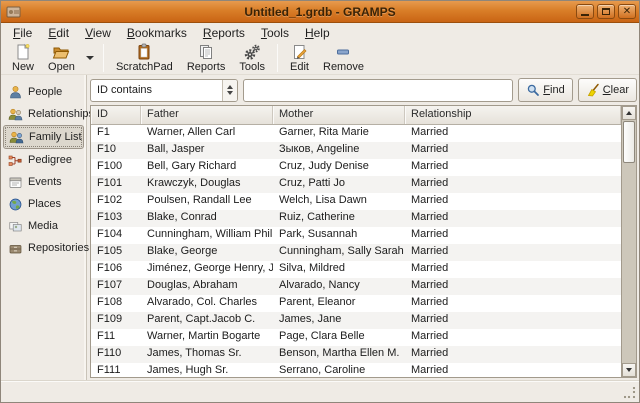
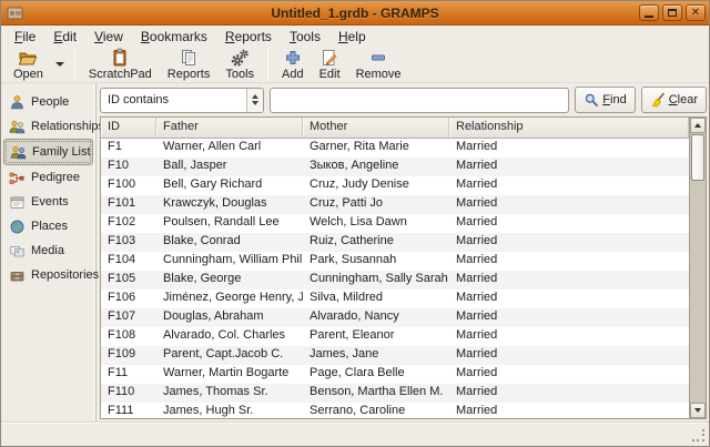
  Untitled_1.grdb - GRAMPS
  ✕
  File
  Edit
  View
  Bookmarks
  Reports
  Tools
  Help
- New
  Open
  ScratchPad
  Reports
  Tools
+ Add
  Edit
  Remove
  People
  Relationship
  Family List
  Pedigree
  Events
  Places
  Media
  Repositories
  ID contains
  Find
  Clear
  ID
  Father
  Mother
  Relationship
  F1
  Warner, Allen Carl
  Garner, Rita Marie
  Married
  F10
  Ball, Jasper
  Зыков, Angeline
  Married
  F100
  Bell, Gary Richard
  Cruz, Judy Denise
  Married
  F101
  Krawczyk, Douglas
  Cruz, Patti Jo
  Married
  F102
  Poulsen, Randall Lee
  Welch, Lisa Dawn
  Married
  F103
  Blake, Conrad
  Ruiz, Catherine
  Married
  F104
  Cunningham, William Phil
  Park, Susannah
  Married
  F105
  Blake, George
  Cunningham, Sally Sarah
  Married
  F106
  Jiménez, George Henry, J
  Silva, Mildred
  Married
  F107
  Douglas, Abraham
  Alvarado, Nancy
  Married
  F108
  Alvarado, Col. Charles
  Parent, Eleanor
  Married
  F109
  Parent, Capt.Jacob C.
  James, Jane
  Married
  F11
  Warner, Martin Bogarte
  Page, Clara Belle
  Married
  F110
  James, Thomas Sr.
  Benson, Martha Ellen M.
  Married
  F111
  James, Hugh Sr.
  Serrano, Caroline
  Married
